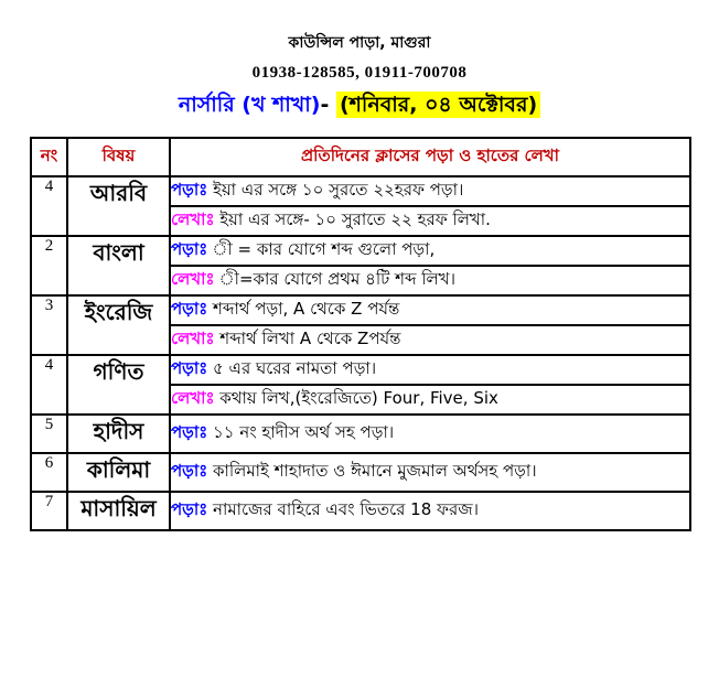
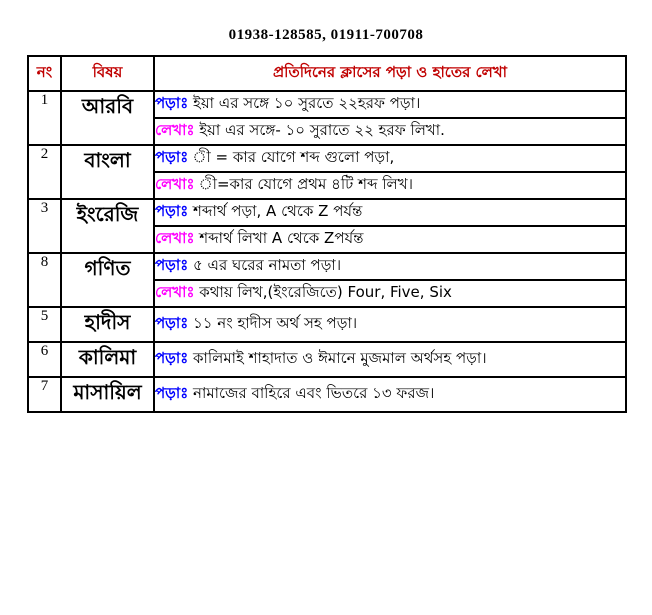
- কাউন্সিল পাড়া, মাগুরা
  01938-128585, 01911-700708
- নার্সারি (খ শাখা)- (শনিবার, ০৪ অক্টোবর)
  নং	বিষয়	প্রতিদিনের ক্লাসের পড়া ও হাতের লেখা
- 4	আরবি	পড়াঃ ইয়া এর সঙ্গে ১০ সুরতে ২২হরফ পড়া।
+ 1	আরবি	পড়াঃ ইয়া এর সঙ্গে ১০ সুরতে ২২হরফ পড়া।
  লেখাঃ ইয়া এর সঙ্গে- ১০ সুরাতে ২২ হরফ লিখা.
  2	বাংলা	পড়াঃ ী = কার যোগে শব্দ গুলো পড়া,
  লেখাঃ ী=কার যোগে প্রথম ৪টি শব্দ লিখ।
  3	ইংরেজি	পড়াঃ শব্দার্থ পড়া, A থেকে Z পর্যন্ত
  লেখাঃ শব্দার্থ লিখা A থেকে Zপর্যন্ত
- 4	গণিত	পড়াঃ ৫ এর ঘরের নামতা পড়া।
+ 8	গণিত	পড়াঃ ৫ এর ঘরের নামতা পড়া।
  লেখাঃ কথায় লিখ,(ইংরেজিতে) Four, Five, Six
  5	হাদীস	পড়াঃ ১১ নং হাদীস অর্থ সহ পড়া।
  6	কালিমা	পড়াঃ কালিমাই শাহাদাত ও ঈমানে মুজমাল অর্থসহ পড়া।
- 7	মাসায়িল	পড়াঃ নামাজের বাহিরে এবং ভিতরে 18 ফরজ।
+ 7	মাসায়িল	পড়াঃ নামাজের বাহিরে এবং ভিতরে ১৩ ফরজ।
